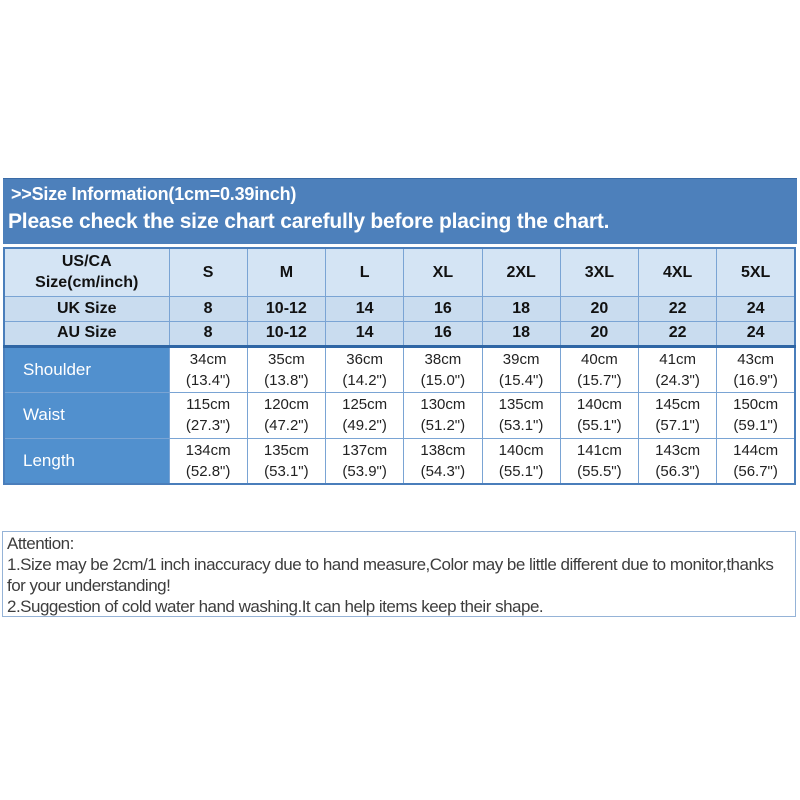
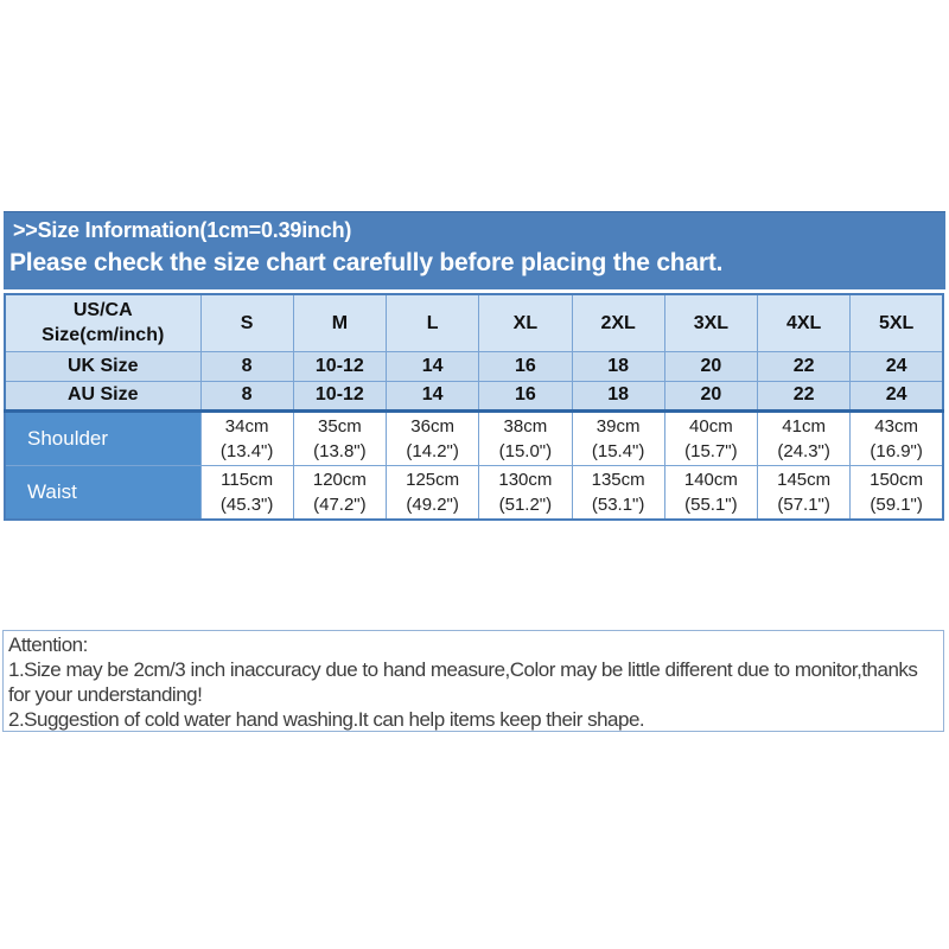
  >>Size Information(1cm=0.39inch)
  Please check the size chart carefully before placing the chart.
  US/CA Size(cm/inch)	S	M	L	XL	2XL	3XL	4XL	5XL
  UK Size	8	10-12	14	16	18	20	22	24
  AU Size	8	10-12	14	16	18	20	22	24
  Shoulder	34cm (13.4")	35cm (13.8")	36cm (14.2")	38cm (15.0")	39cm (15.4")	40cm (15.7")	41cm (24.3")	43cm (16.9")
- Waist	115cm (27.3")	120cm (47.2")	125cm (49.2")	130cm (51.2")	135cm (53.1")	140cm (55.1")	145cm (57.1")	150cm (59.1")
+ Waist	115cm (45.3")	120cm (47.2")	125cm (49.2")	130cm (51.2")	135cm (53.1")	140cm (55.1")	145cm (57.1")	150cm (59.1")
- Length	134cm (52.8")	135cm (53.1")	137cm (53.9")	138cm (54.3")	140cm (55.1")	141cm (55.5")	143cm (56.3")	144cm (56.7")
  Attention:
- 1.Size may be 2cm/1 inch inaccuracy due to hand measure,Color may be little different due to monitor,thanks
+ 1.Size may be 2cm/3 inch inaccuracy due to hand measure,Color may be little different due to monitor,thanks
  for your understanding!
  2.Suggestion of cold water hand washing.It can help items keep their shape.
